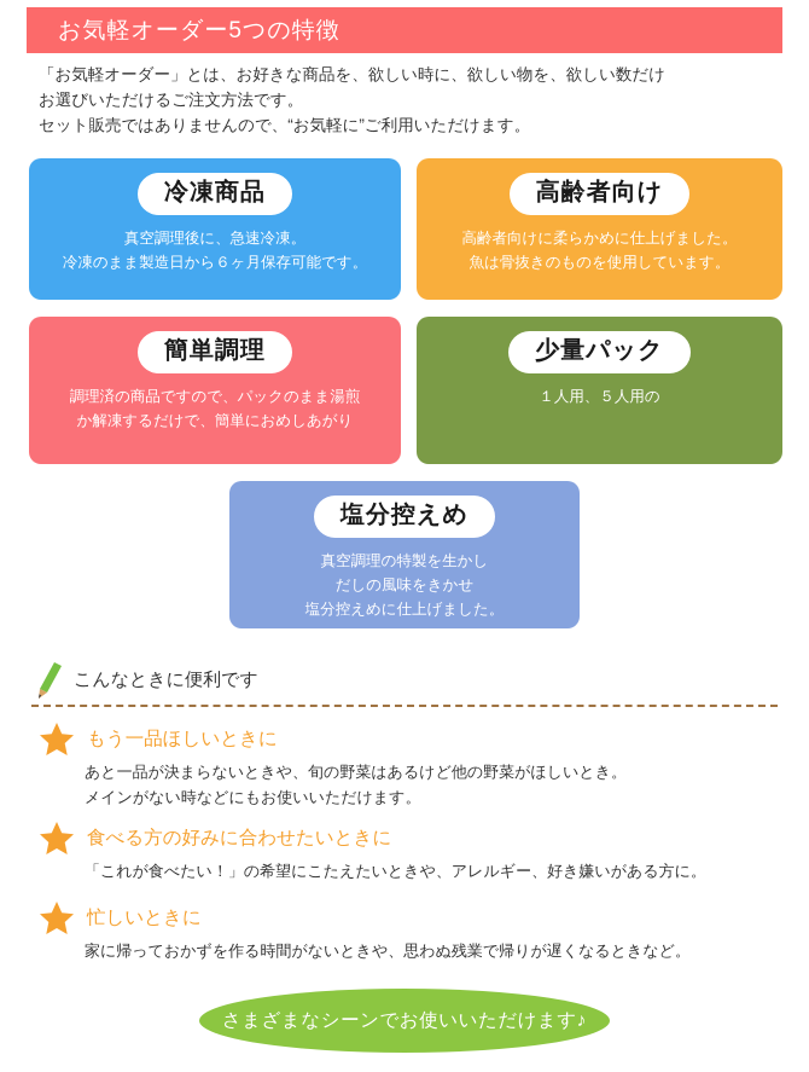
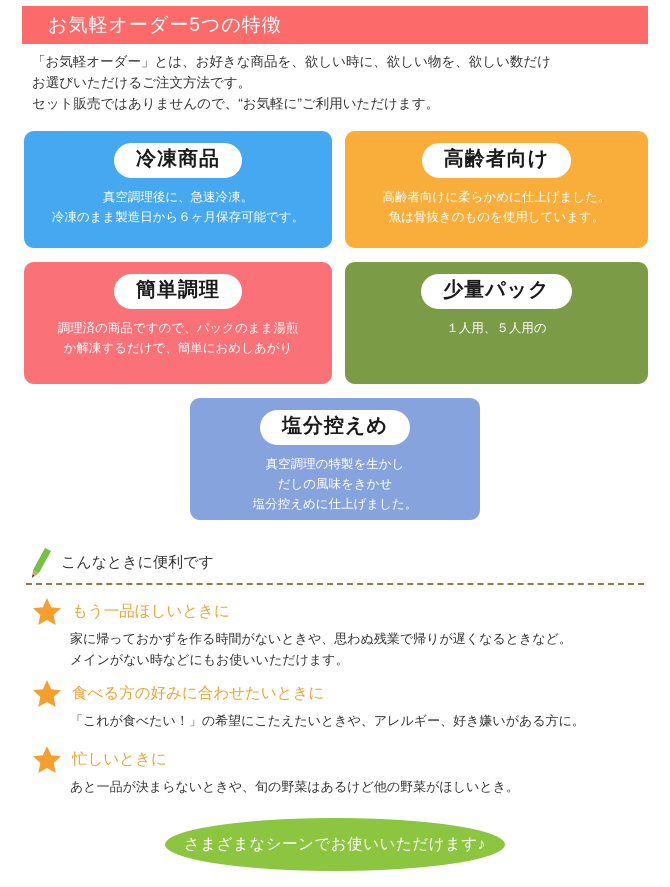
  お気軽オーダー5つの特徴
  「お気軽オーダー」とは、お好きな商品を、欲しい時に、欲しい物を、欲しい数だけ
  お選びいただけるご注文方法です。
  セット販売ではありませんので、“お気軽に”ご利用いただけます。
  冷凍商品
  真空調理後に、急速冷凍。
  冷凍のまま製造日から６ヶ月保存可能です。
  高齢者向け
  高齢者向けに柔らかめに仕上げました。
  魚は骨抜きのものを使用しています。
  簡単調理
  調理済の商品ですので、パックのまま湯煎
  か解凍するだけで、簡単におめしあがり
  少量パック
  １人用、５人用の
  塩分控えめ
  真空調理の特製を生かし
  だしの風味をきかせ
  塩分控えめに仕上げました。
  こんなときに便利です
  もう一品ほしいときに
- あと一品が決まらないときや、旬の野菜はあるけど他の野菜がほしいとき。
+ 家に帰っておかずを作る時間がないときや、思わぬ残業で帰りが遅くなるときなど。
  メインがない時などにもお使いいただけます。
  食べる方の好みに合わせたいときに
  「これが食べたい！」の希望にこたえたいときや、アレルギー、好き嫌いがある方に。
  忙しいときに
- 家に帰っておかずを作る時間がないときや、思わぬ残業で帰りが遅くなるときなど。
+ あと一品が決まらないときや、旬の野菜はあるけど他の野菜がほしいとき。
  さまざまなシーンでお使いいただけます♪
